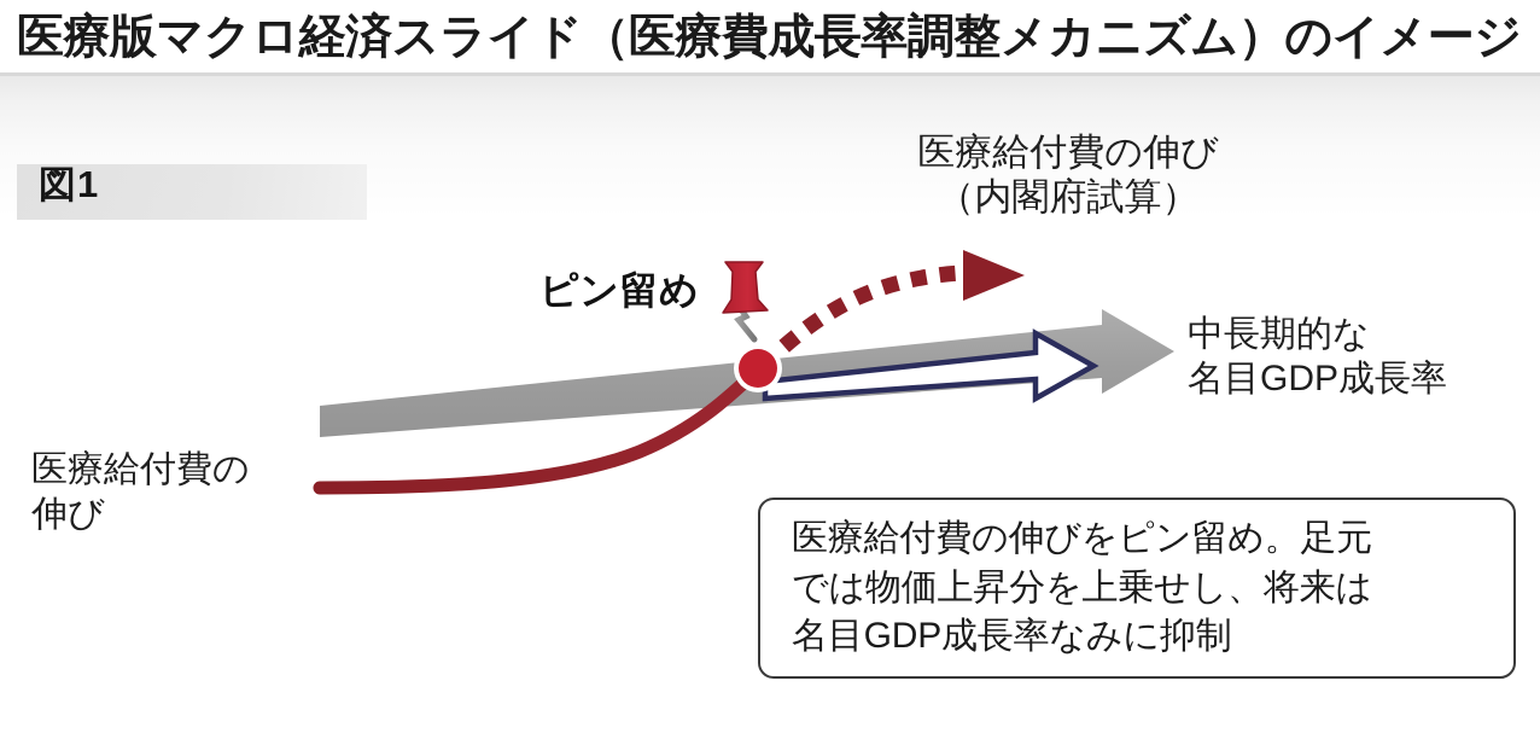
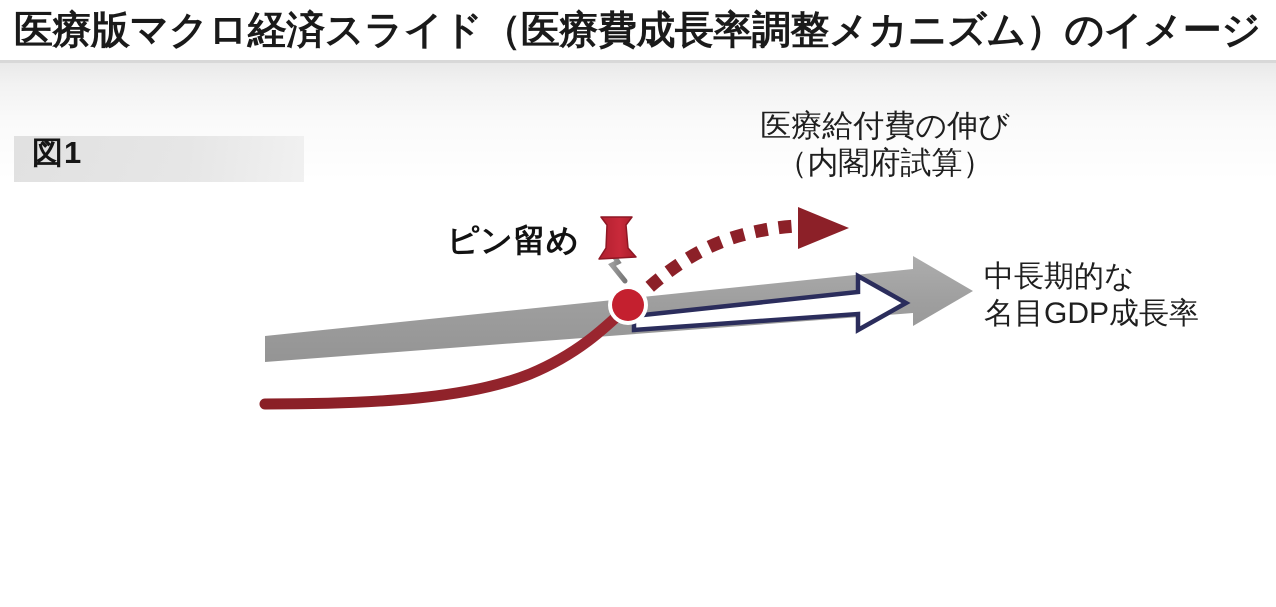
  医療版マクロ経済スライド（医療費成長率調整メカニズム）のイメージ
  図1
  医療給付費の伸び
  （内閣府試算）
  ピン留め
  中長期的な
  名目GDP成長率
- 医療給付費の
- 伸び
- 医療給付費の伸びをピン留め。足元
- では物価上昇分を上乗せし、将来は
- 名目GDP成長率なみに抑制
